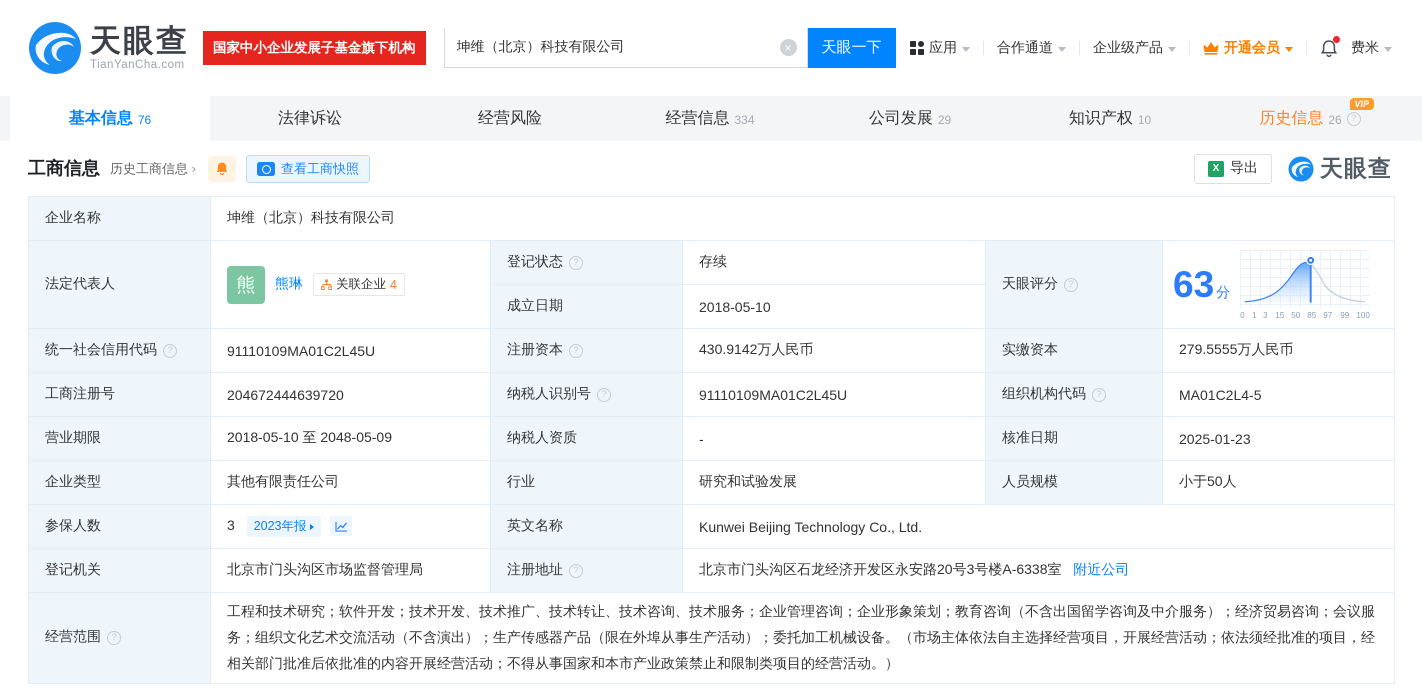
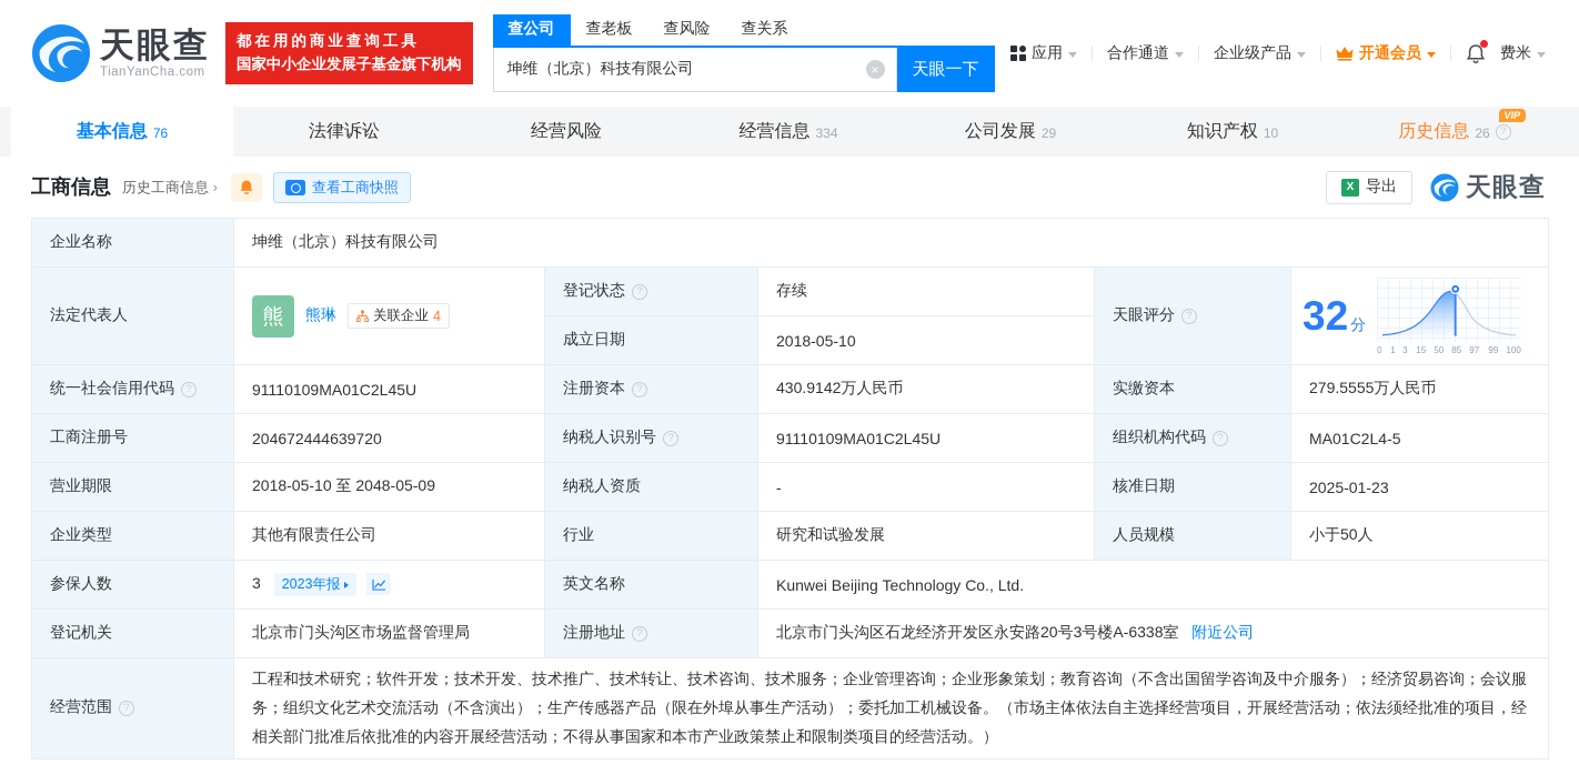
  天眼查
  TianYanCha.com
+ 都在用的商业查询工具
  国家中小企业发展子基金旗下机构
+ 查公司
+ 查老板
+ 查风险
+ 查关系
  坤维（北京）科技有限公司
  ×
  天眼一下
  应用
  合作通道
  企业级产品
  开通会员
  费米
  基本信息
  76
  法律诉讼
  经营风险
  经营信息
  334
  公司发展
  29
  知识产权
  10
  VIP
  历史信息
  26
  工商信息
  历史工商信息
  查看工商快照
  X
  导出
  天眼查
  企业名称	坤维（北京）科技有限公司
- 法定代表人	熊 熊琳 关联企业 4	登记状态	存续	天眼评分	63 分 0 1 3 15 50 85 97 99 100
+ 法定代表人	熊 熊琳 关联企业 4	登记状态	存续	天眼评分	32 分 0 1 3 15 50 85 97 99 100
  成立日期	2018-05-10
  统一社会信用代码	91110109MA01C2L45U	注册资本	430.9142万人民币	实缴资本	279.5555万人民币
  工商注册号	204672444639720	纳税人识别号	91110109MA01C2L45U	组织机构代码	MA01C2L4-5
  营业期限	2018-05-10 至 2048-05-09	纳税人资质	-	核准日期	2025-01-23
  企业类型	其他有限责任公司	行业	研究和试验发展	人员规模	小于50人
  参保人数	3 2023年报	英文名称	Kunwei Beijing Technology Co., Ltd.
  登记机关	北京市门头沟区市场监督管理局	注册地址	北京市门头沟区石龙经济开发区永安路20号3号楼A-6338室 附近公司
  经营范围	工程和技术研究；软件开发；技术开发、技术推广、技术转让、技术咨询、技术服务；企业管理咨询；企业形象策划；教育咨询（不含出国留学咨询及中介服务）；经济贸易咨询；会议服务；组织文化艺术交流活动（不含演出）；生产传感器产品（限在外埠从事生产活动）；委托加工机械设备。（市场主体依法自主选择经营项目，开展经营活动；依法须经批准的项目，经相关部门批准后依批准的内容开展经营活动；不得从事国家和本市产业政策禁止和限制类项目的经营活动。）
